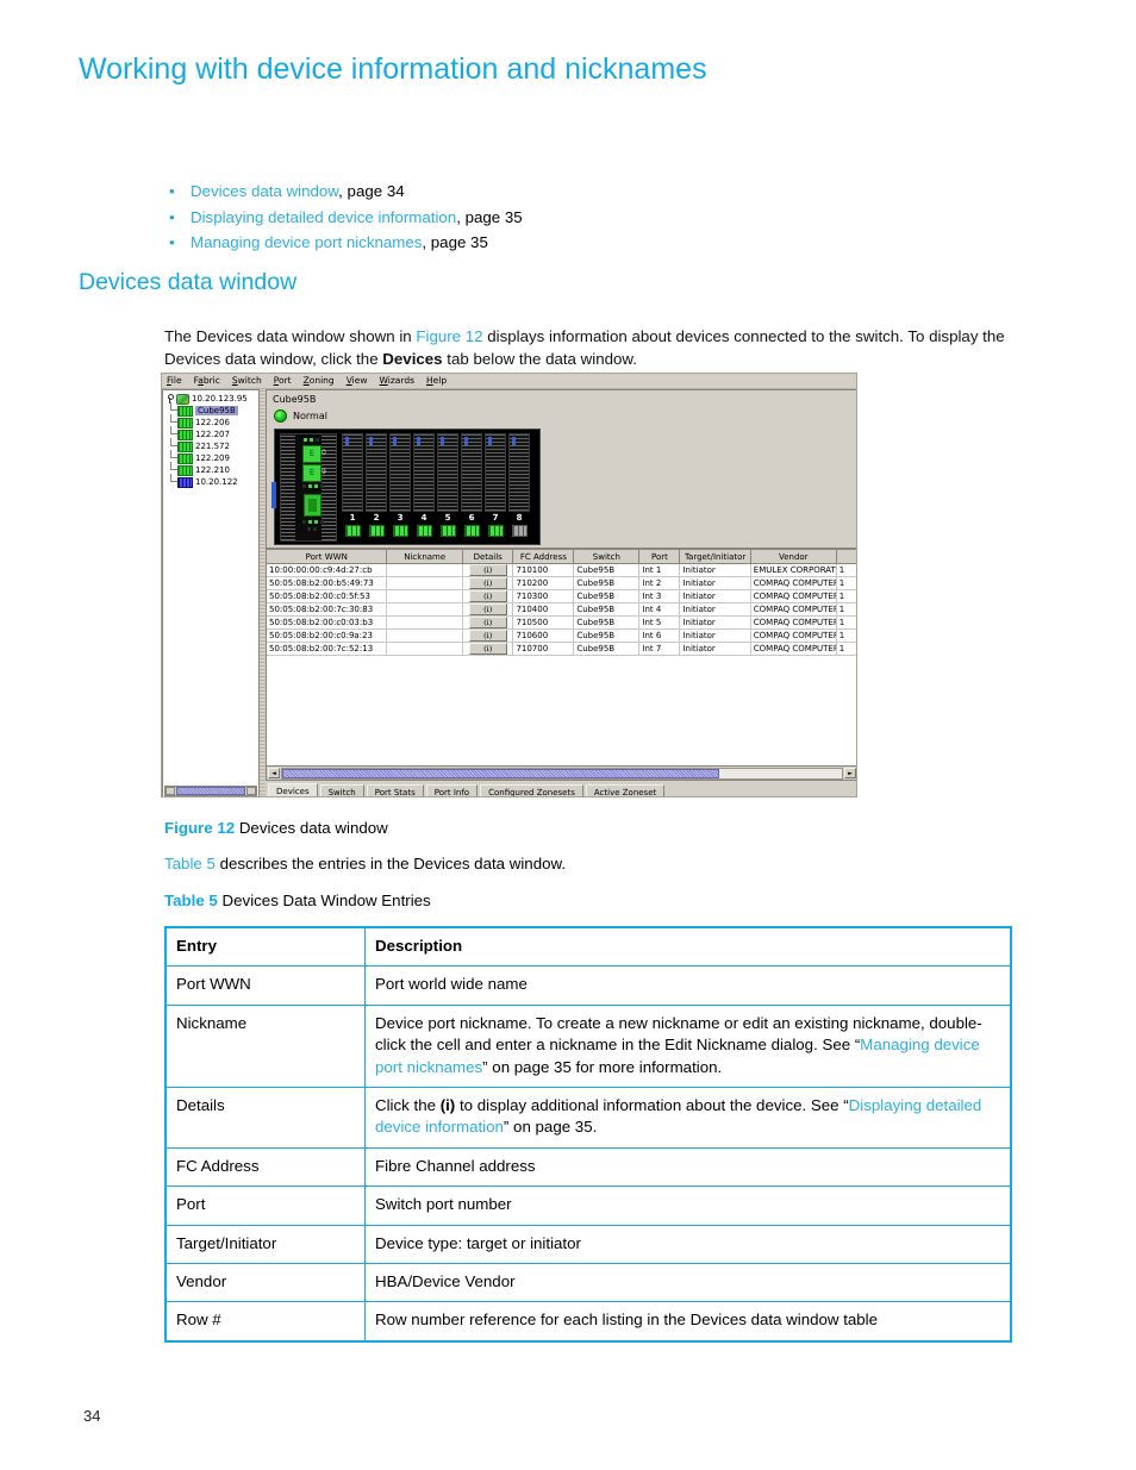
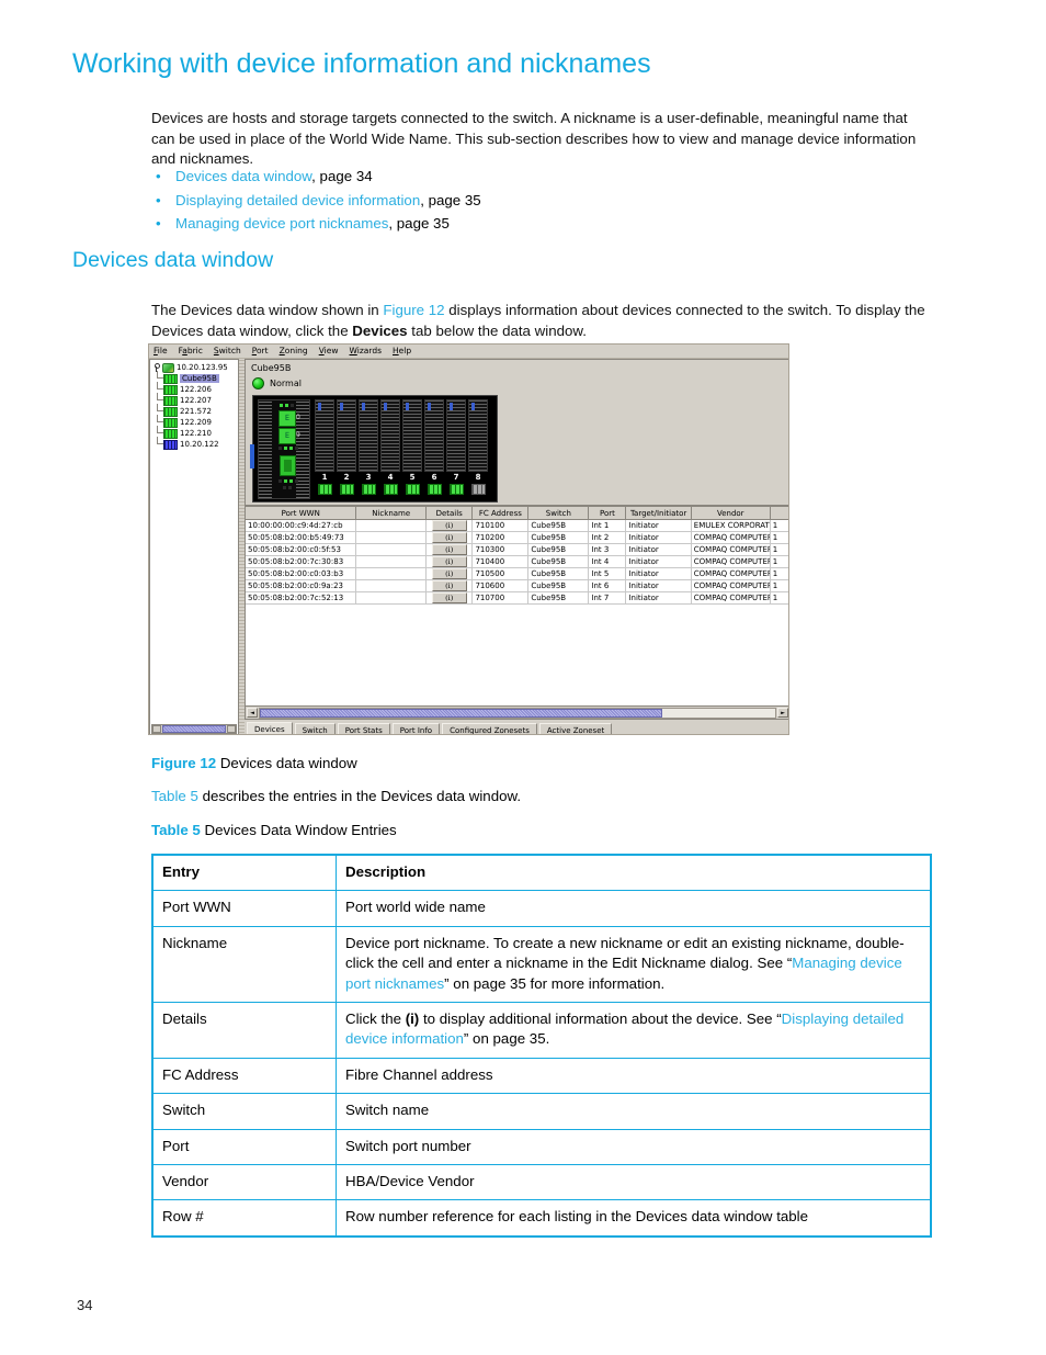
  Working with device information and nicknames
+ Devices are hosts and storage targets connected to the switch. A nickname is a user-definable, meaningful name that can be used in place of the World Wide Name. This sub-section describes how to view and manage device information and nicknames.
  •
  Devices data window, page 34
  •
  Displaying detailed device information, page 35
  •
  Managing device port nicknames, page 35
  Devices data window
  The Devices data window shown in Figure 12 displays information about devices connected to the switch. To display the Devices data window, click the Devices tab below the data window.
  File
  Fabric
  Switch
  Port
  Zoning
  View
  Wizards
  Help
  10.20.123.95
  Cube95B
  122.206
  122.207
  221.572
  122.209
  122.210
  10.20.122
  Cube95B
  Normal
  E
  E
  1
  2
  3
  4
  5
  6
  7
  8
  Port WWN	Nickname	Details	FC Address	Switch	Port	Target/Initiator	Vendor
  10:00:00:00:c9:4d:27:cb		(i)	710100	Cube95B	Int 1	Initiator	EMULEX CORPORAT	1
  50:05:08:b2:00:b5:49:73		(i)	710200	Cube95B	Int 2	Initiator	COMPAQ COMPUTE	1
  50:05:08:b2:00:c0:5f:53		(i)	710300	Cube95B	Int 3	Initiator	COMPAQ COMPUTE	1
  50:05:08:b2:00:7c:30:83		(i)	710400	Cube95B	Int 4	Initiator	COMPAQ COMPUTE	1
  50:05:08:b2:00:c0:03:b3		(i)	710500	Cube95B	Int 5	Initiator	COMPAQ COMPUTE	1
  50:05:08:b2:00:c0:9a:23		(i)	710600	Cube95B	Int 6	Initiator	COMPAQ COMPUTE	1
  50:05:08:b2:00:7c:52:13		(i)	710700	Cube95B	Int 7	Initiator	COMPAQ COMPUTE	1
  Devices
  Switch
  Port Stats
  Port Info
  Configured Zonesets
  Active Zoneset
  Figure 12 Devices data window
  Table 5 describes the entries in the Devices data window.
  Table 5 Devices Data Window Entries
  Entry	Description
  Port WWN	Port world wide name
  Nickname	Device port nickname. To create a new nickname or edit an existing nickname, double-click the cell and enter a nickname in the Edit Nickname dialog. See “Managing device port nicknames” on page 35 for more information.
  Details	Click the (i) to display additional information about the device. See “Displaying detailed device information” on page 35.
  FC Address	Fibre Channel address
+ Switch	Switch name
  Port	Switch port number
- Target/Initiator	Device type: target or initiator
  Vendor	HBA/Device Vendor
  Row #	Row number reference for each listing in the Devices data window table
  34
